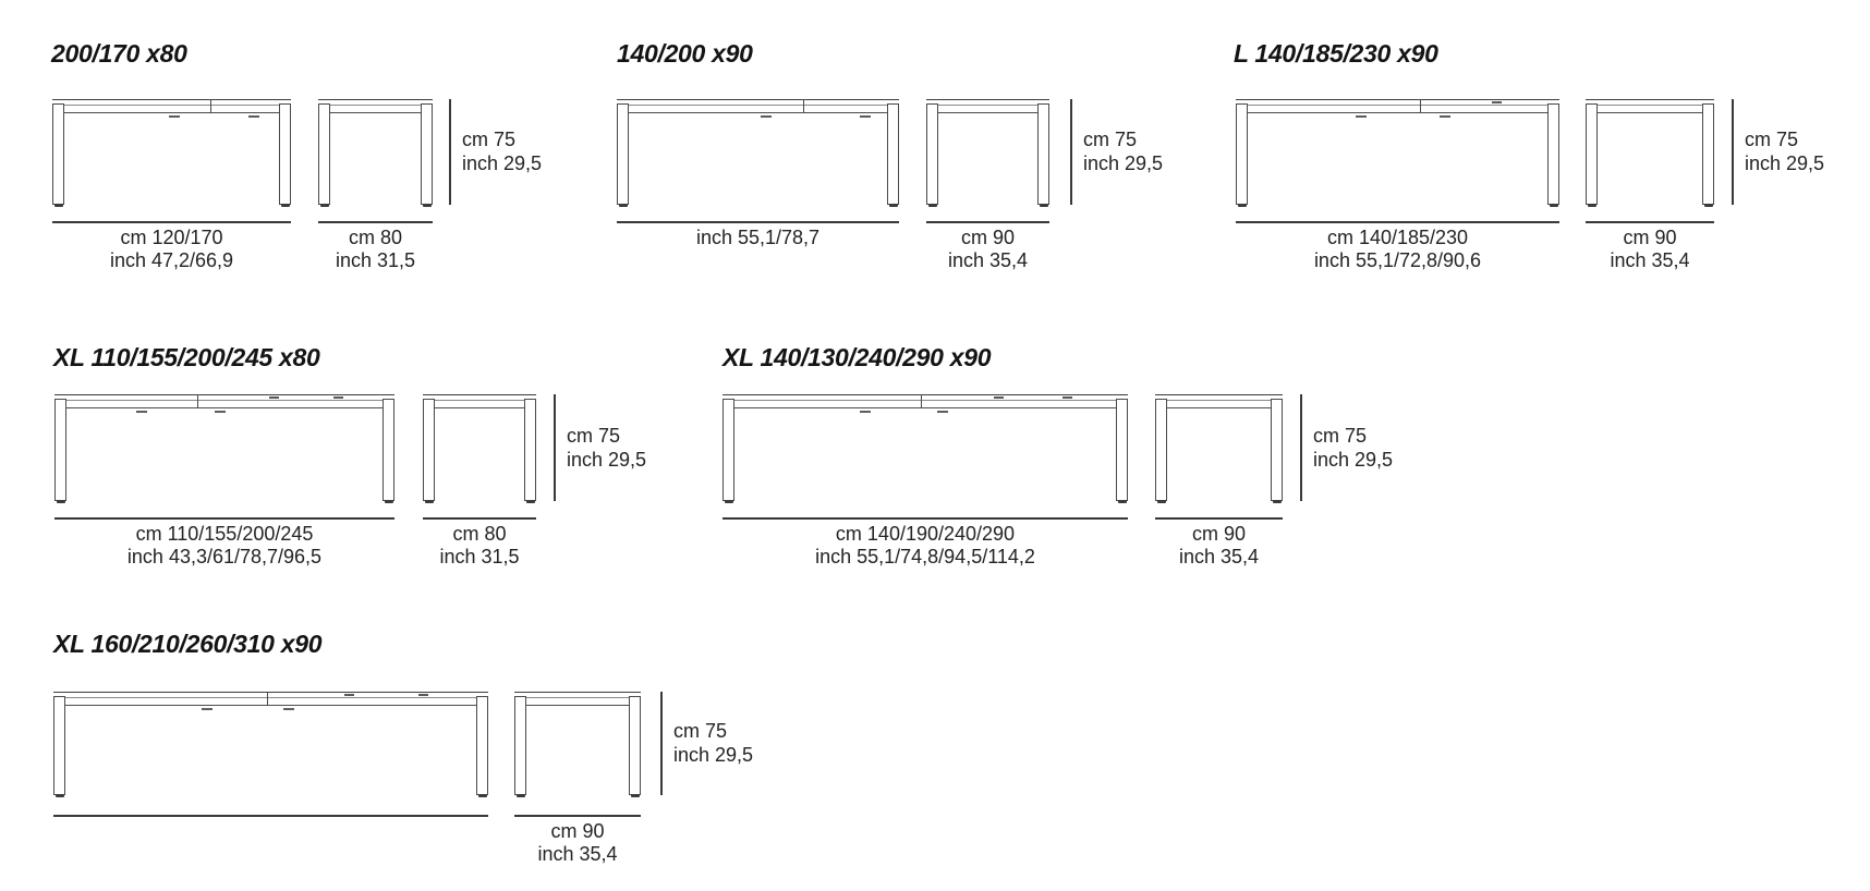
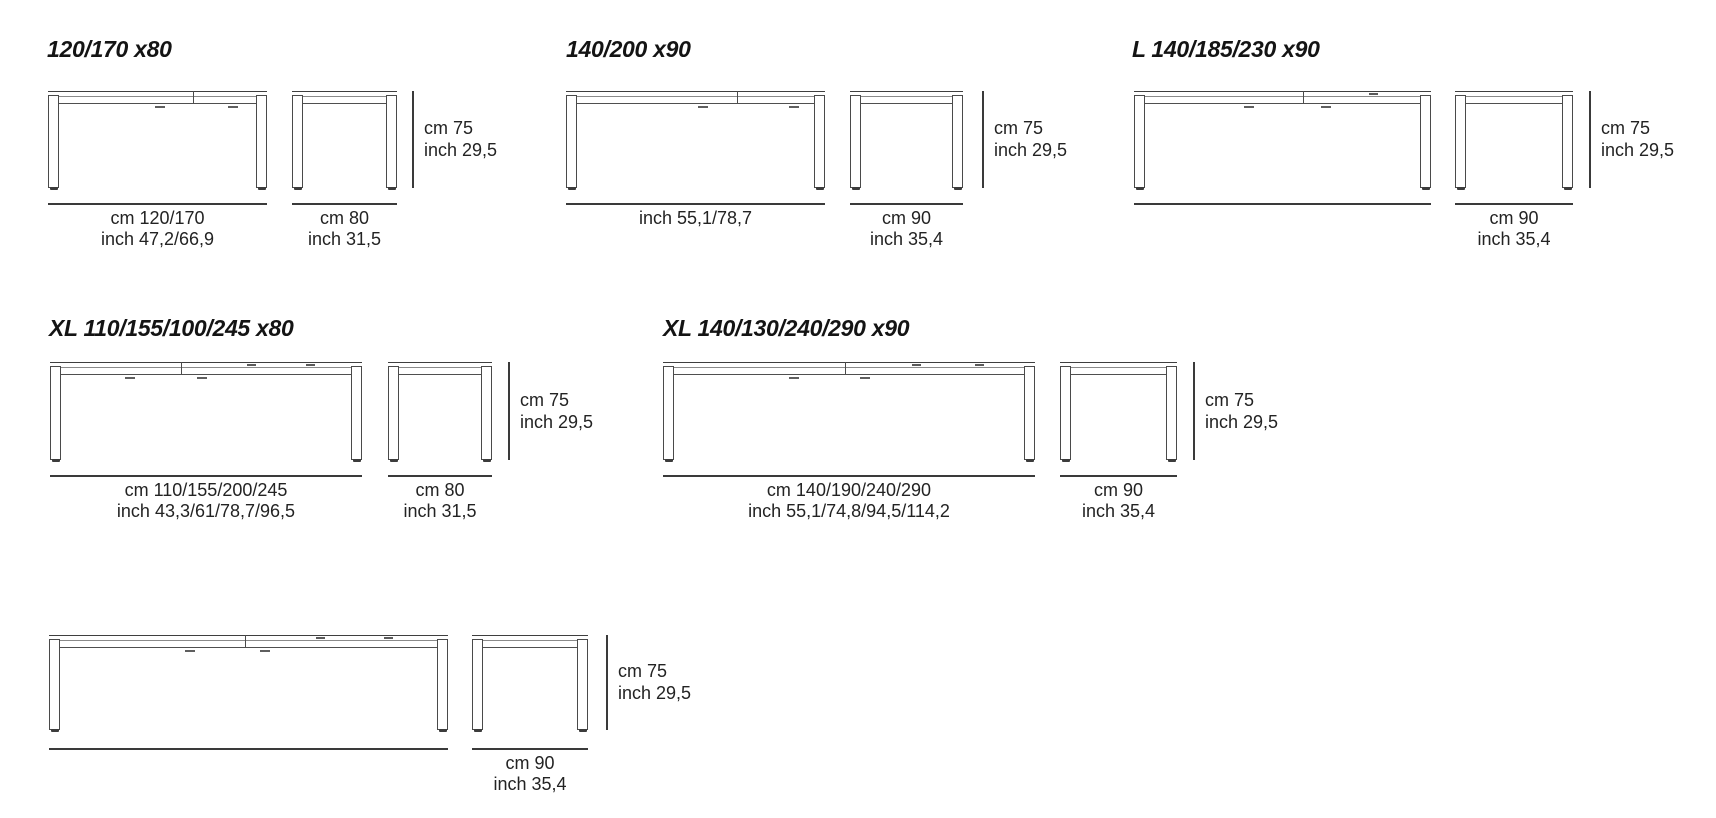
- 200/170 x80
+ 120/170 x80
  cm 120/170
  inch 47,2/66,9
  cm 80
  inch 31,5
  cm 75
  inch 29,5
  140/200 x90
  inch 55,1/78,7
  cm 90
  inch 35,4
  cm 75
  inch 29,5
  L 140/185/230 x90
- cm 140/185/230
- inch 55,1/72,8/90,6
  cm 90
  inch 35,4
  cm 75
  inch 29,5
- XL 110/155/200/245 x80
+ XL 110/155/100/245 x80
  cm 110/155/200/245
  inch 43,3/61/78,7/96,5
  cm 80
  inch 31,5
  cm 75
  inch 29,5
  XL 140/130/240/290 x90
  cm 140/190/240/290
  inch 55,1/74,8/94,5/114,2
  cm 90
  inch 35,4
  cm 75
  inch 29,5
- XL 160/210/260/310 x90
  cm 90
  inch 35,4
  cm 75
  inch 29,5
